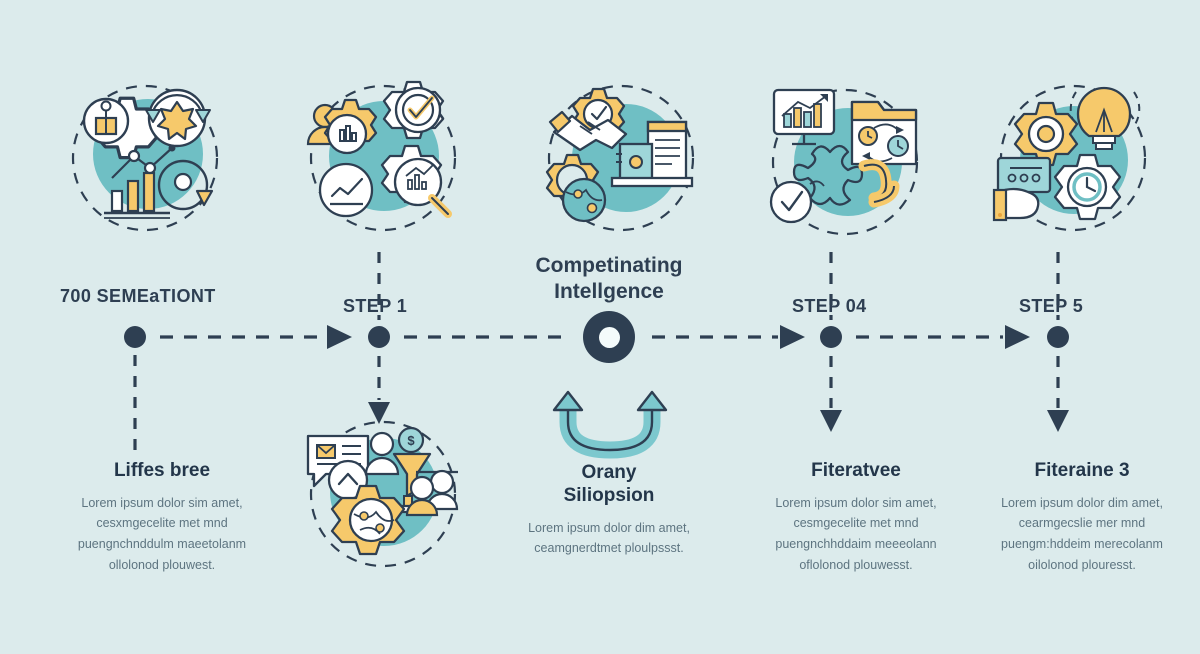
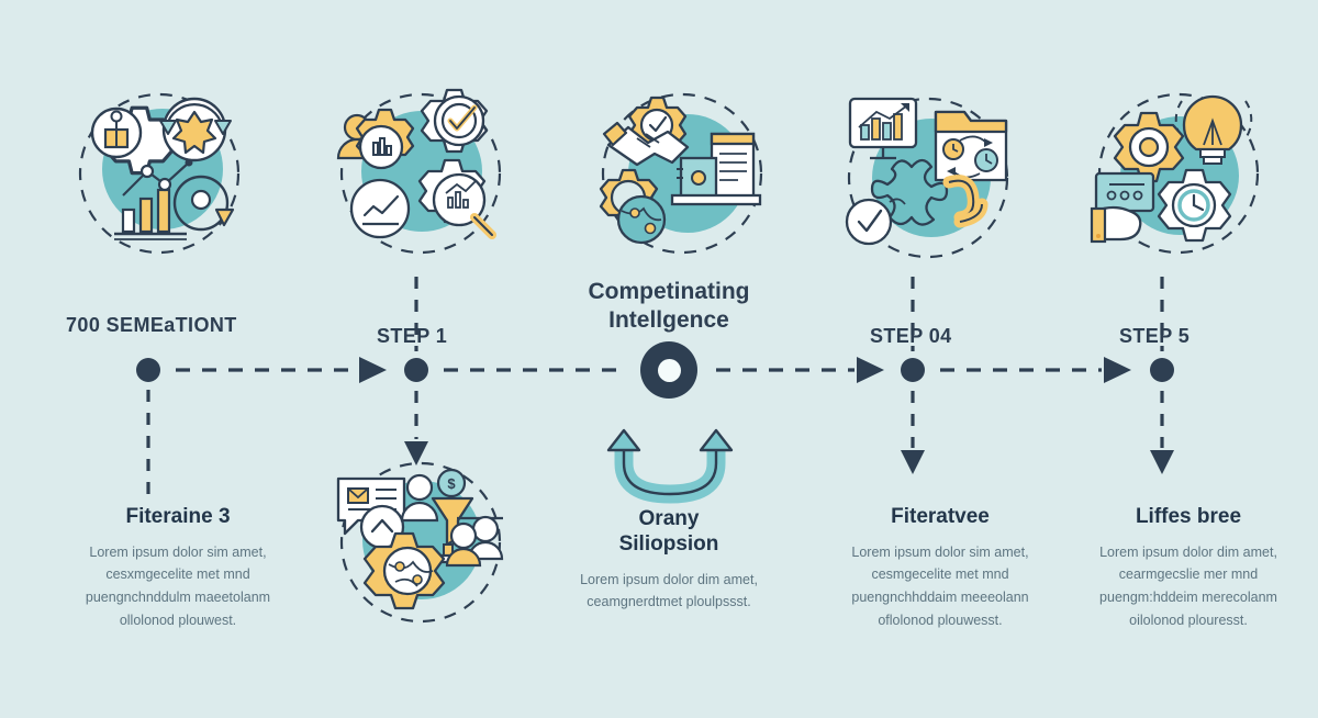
  700 SEMEaTIONT
  STEP 1
  STEP 04
  STEP 5
  Competinating
  Intellgence
- Liffes bree
+ Fiteraine 3
  Lorem ipsum dolor sim amet, cesxmgecelite met mnd puengnchnddulm maeetolanm ollolonod plouwest.
  Orany
  Siliopsion
  Lorem ipsum dolor dim amet, ceamgnerdtmet ploulpssst.
  Fiteratvee
  Lorem ipsum dolor sim amet, cesmgecelite met mnd puengnchhddaim meeeolann oflolonod plouwesst.
- Fiteraine 3
+ Liffes bree
  Lorem ipsum dolor dim amet, cearmgecslie mer mnd puengm:hddeim merecolanm oilolonod plouresst.
  $
